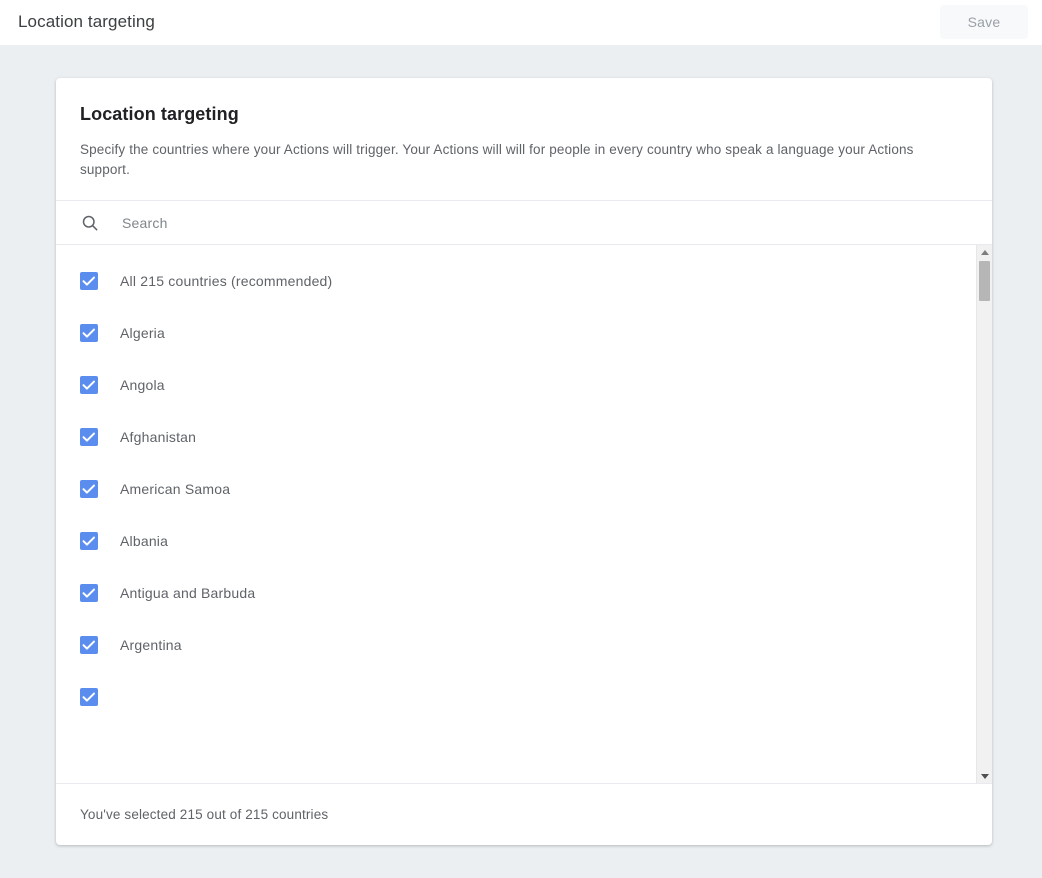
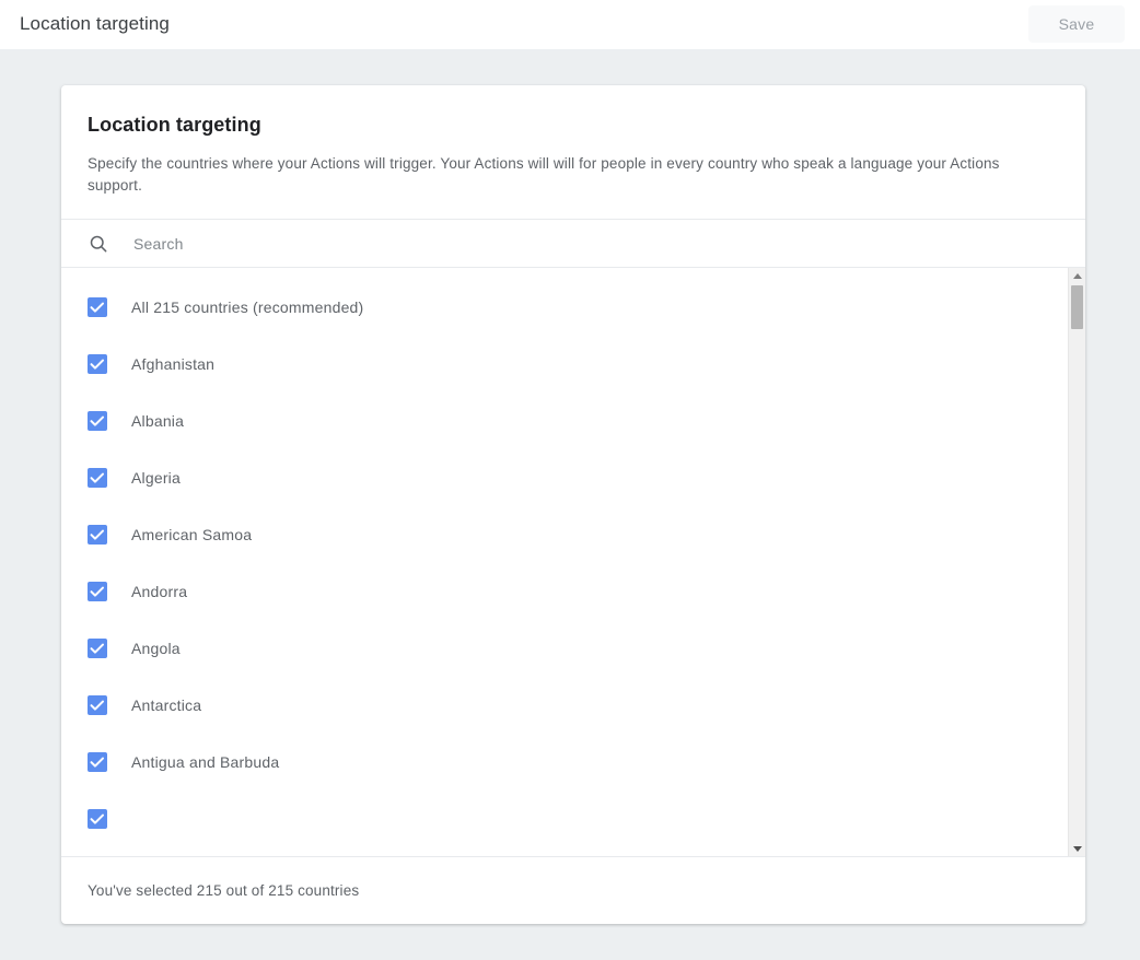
  Location targeting
  Save
  Location targeting
  Specify the countries where your Actions will trigger. Your Actions will will for people in every country who speak a language your Actions support.
  Search
  All 215 countries (recommended)
- Algeria
+ Afghanistan
- Angola
+ Albania
- Afghanistan
+ Algeria
  American Samoa
+ Andorra
- Albania
+ Angola
+ Antarctica
  Antigua and Barbuda
- Argentina
  You've selected 215 out of 215 countries
